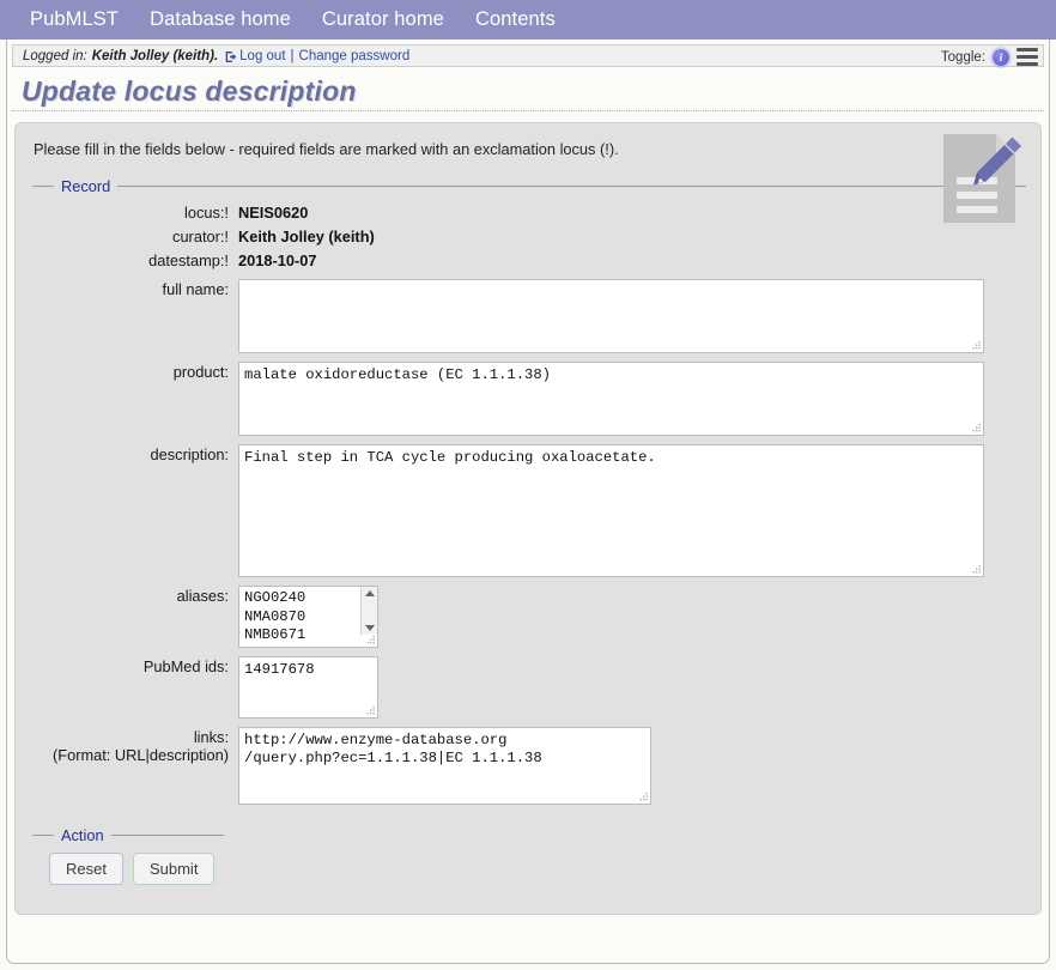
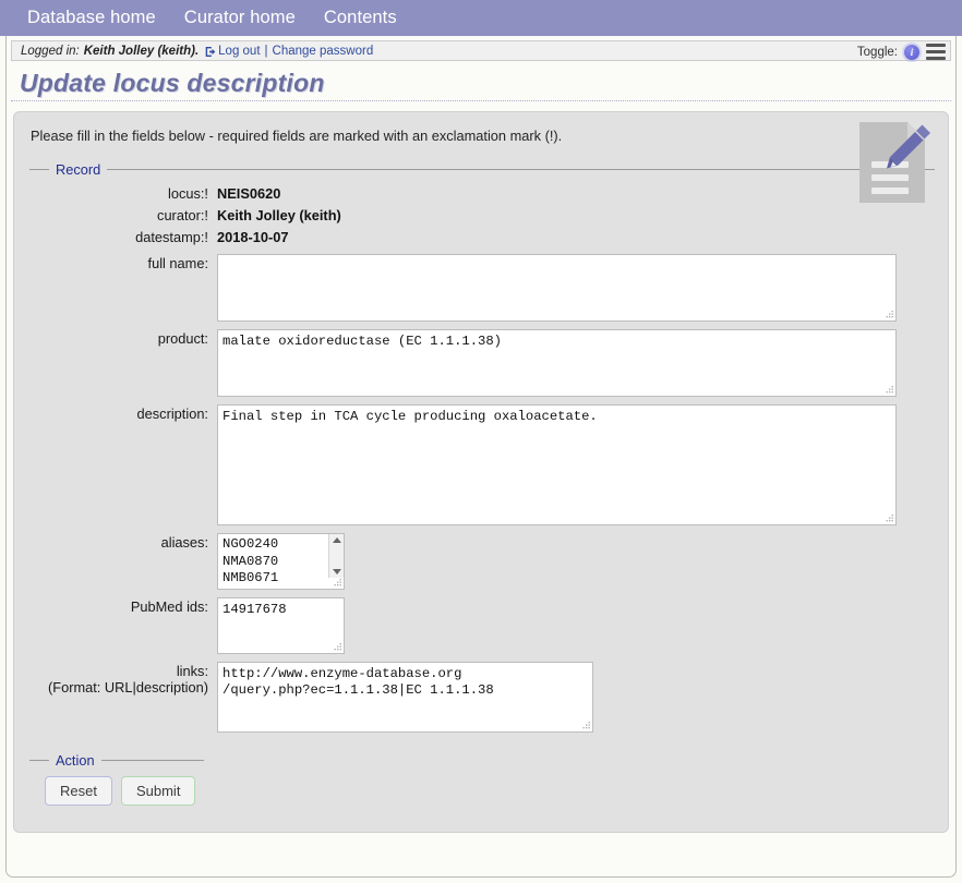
- PubMLST
  Database home
  Curator home
  Contents
  Logged in:
  Keith Jolley (keith).
  Log out
  |
  Change password
  Toggle:
  i
  Update locus description
- Please fill in the fields below - required fields are marked with an exclamation locus (!).
+ Please fill in the fields below - required fields are marked with an exclamation mark (!).
  Record
  locus:!
  NEIS0620
  curator:!
  Keith Jolley (keith)
  datestamp:!
  2018-10-07
  full name:
  product:
  malate oxidoreductase (EC 1.1.1.38)
  description:
  Final step in TCA cycle producing oxaloacetate.
  aliases:
  NGO0240
  NMA0870
  NMB0671
  PubMed ids:
  14917678
  links:
  (Format: URL|description)
  http://www.enzyme-database.org
  /query.php?ec=1.1.1.38|EC 1.1.1.38
  Action
  Reset
  Submit
